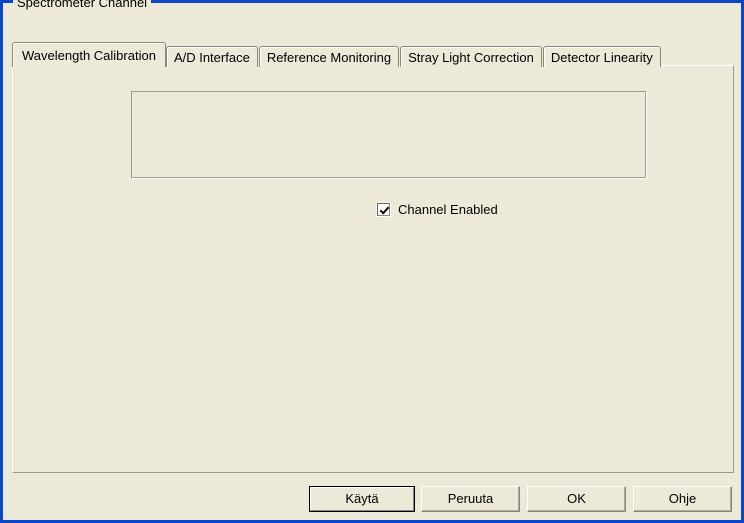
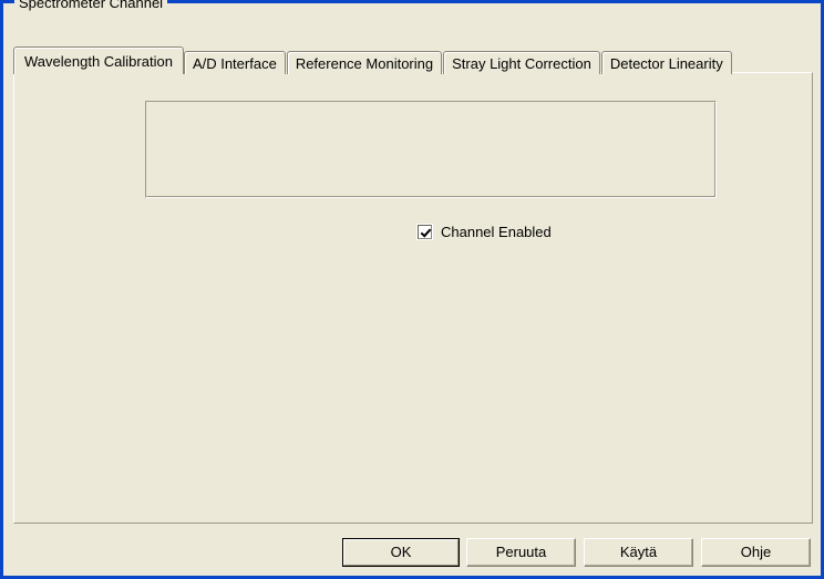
  Wavelength Calibration
  A/D Interface
  Reference Monitoring
  Stray Light Correction
  Detector Linearity
  Spectrometer Channel
  Channel Enabled
- Käytä
+ OK
  Peruuta
- OK
+ Käytä
  Ohje
